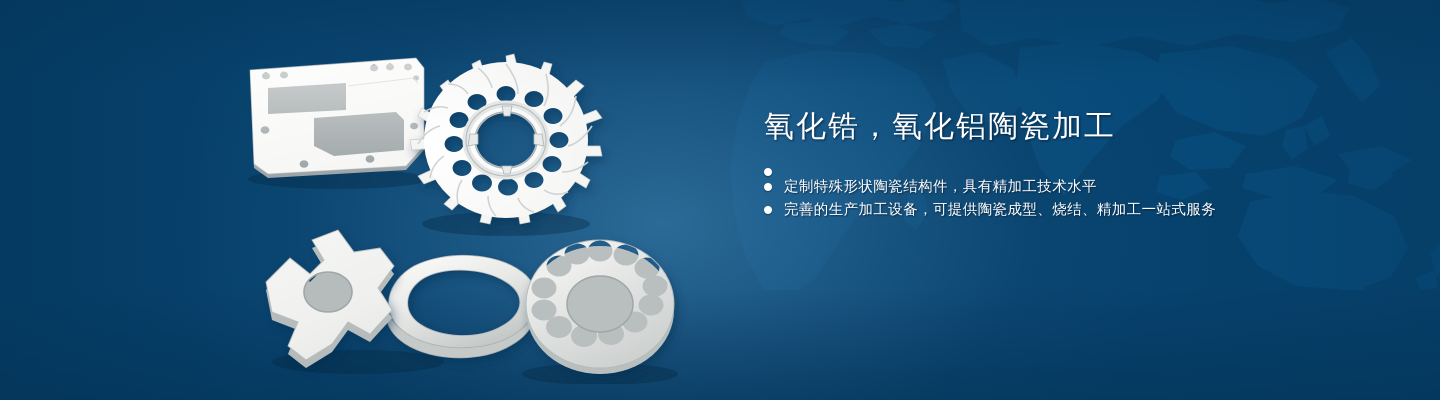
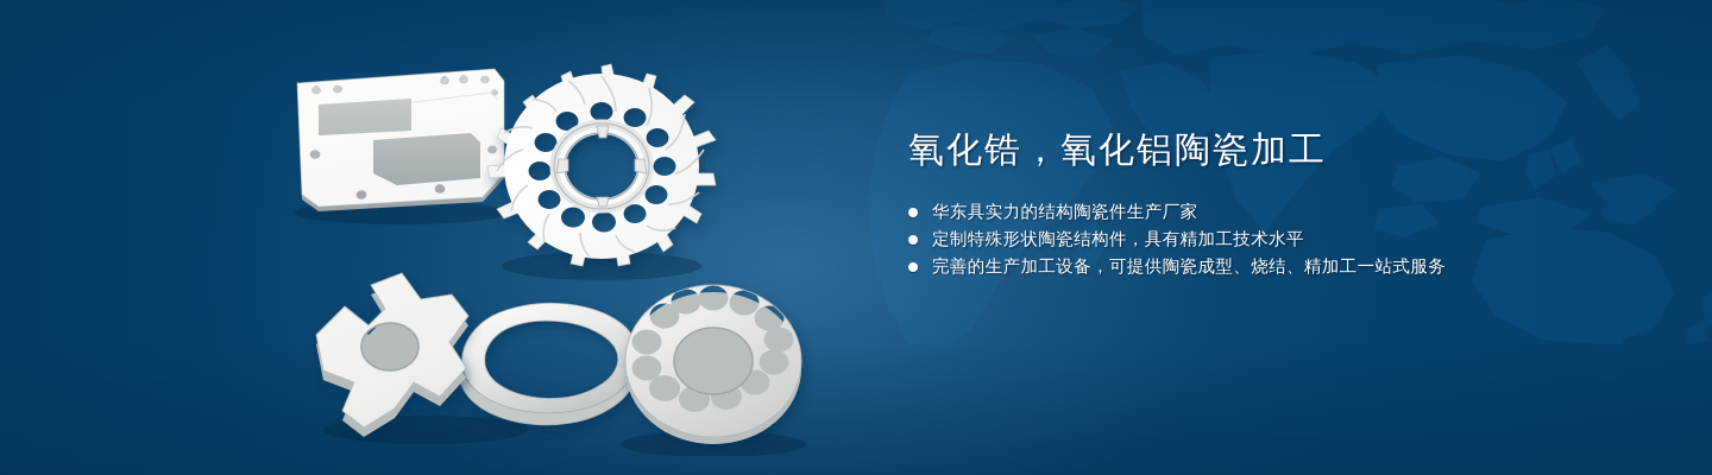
  氧化锆，氧化铝陶瓷加工
+ 华东具实力的结构陶瓷件生产厂家
  定制特殊形状陶瓷结构件，具有精加工技术水平
  完善的生产加工设备，可提供陶瓷成型、烧结、精加工一站式服务
